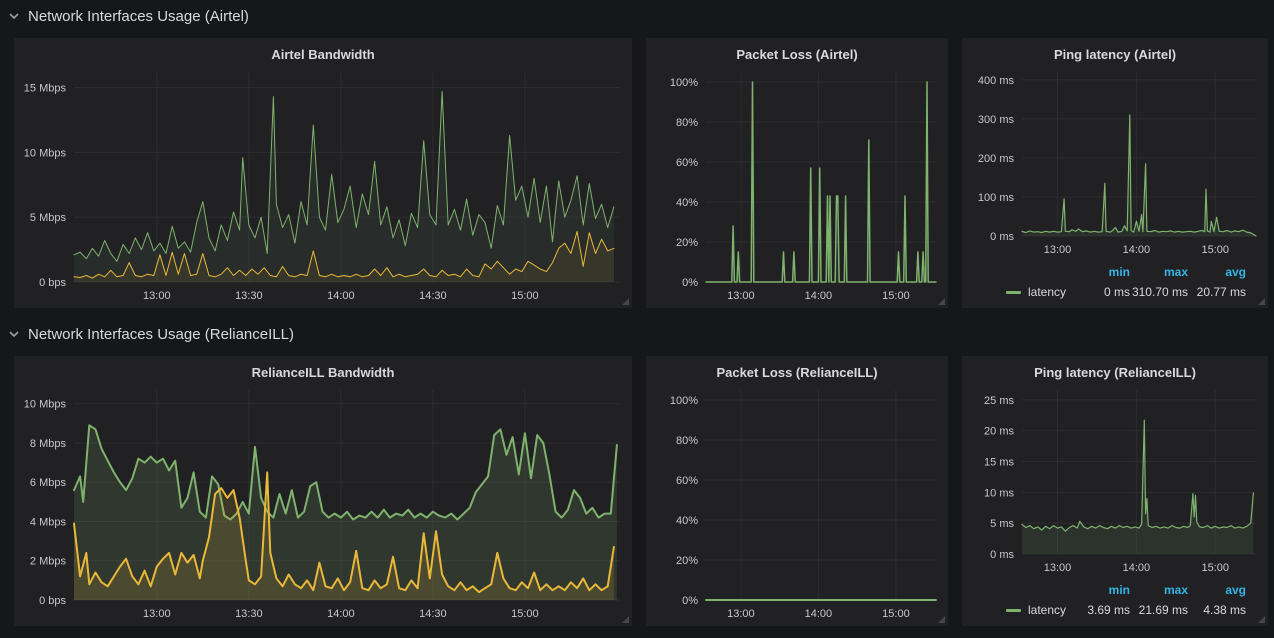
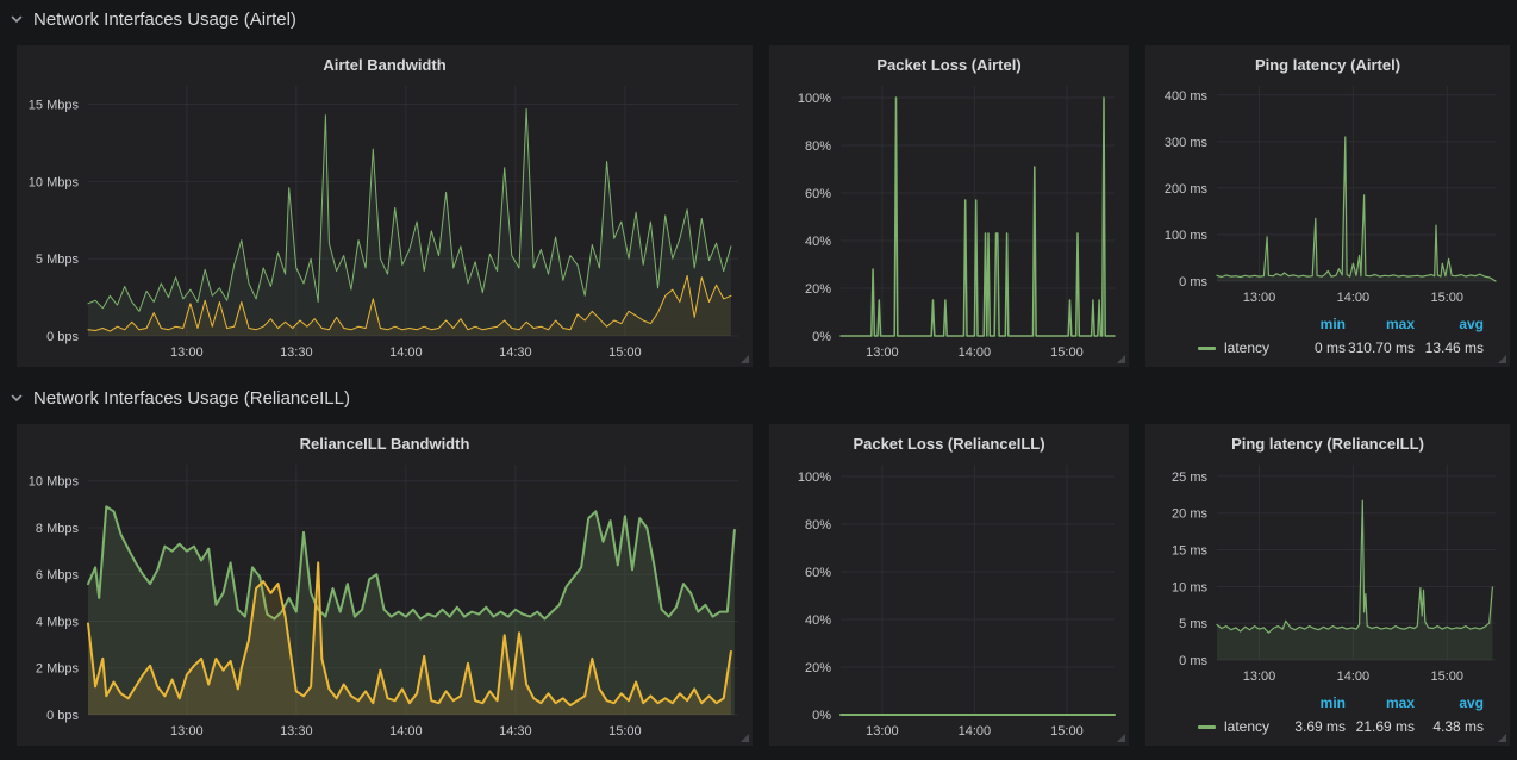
  Network Interfaces Usage (Airtel)
  Airtel Bandwidth
  13:00
  13:30
  14:00
  14:30
  15:00
  0 bps
  5 Mbps
  10 Mbps
  15 Mbps
  Packet Loss (Airtel)
  13:00
  14:00
  15:00
  0%
  20%
  40%
  60%
  80%
  100%
  Ping latency (Airtel)
  13:00
  14:00
  15:00
  0 ms
  100 ms
  200 ms
  300 ms
  400 ms
  min
  max
  avg
  latency
  0 ms
  310.70 ms
- 20.77 ms
+ 13.46 ms
  Network Interfaces Usage (RelianceILL)
  RelianceILL Bandwidth
  13:00
  13:30
  14:00
  14:30
  15:00
  0 bps
  2 Mbps
  4 Mbps
  6 Mbps
  8 Mbps
  10 Mbps
  Packet Loss (RelianceILL)
  13:00
  14:00
  15:00
  0%
  20%
  40%
  60%
  80%
  100%
  Ping latency (RelianceILL)
  13:00
  14:00
  15:00
  0 ms
  5 ms
  10 ms
  15 ms
  20 ms
  25 ms
  min
  max
  avg
  latency
  3.69 ms
  21.69 ms
  4.38 ms
